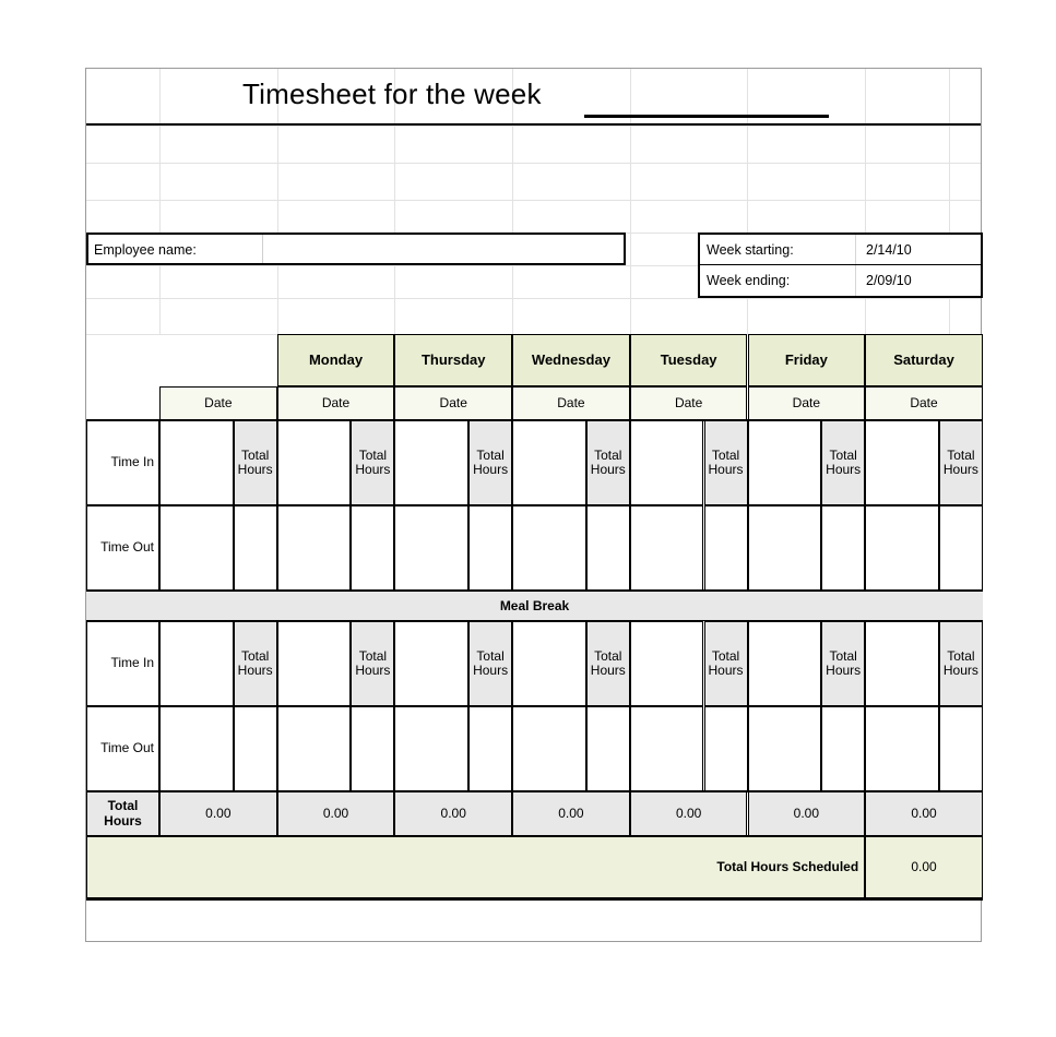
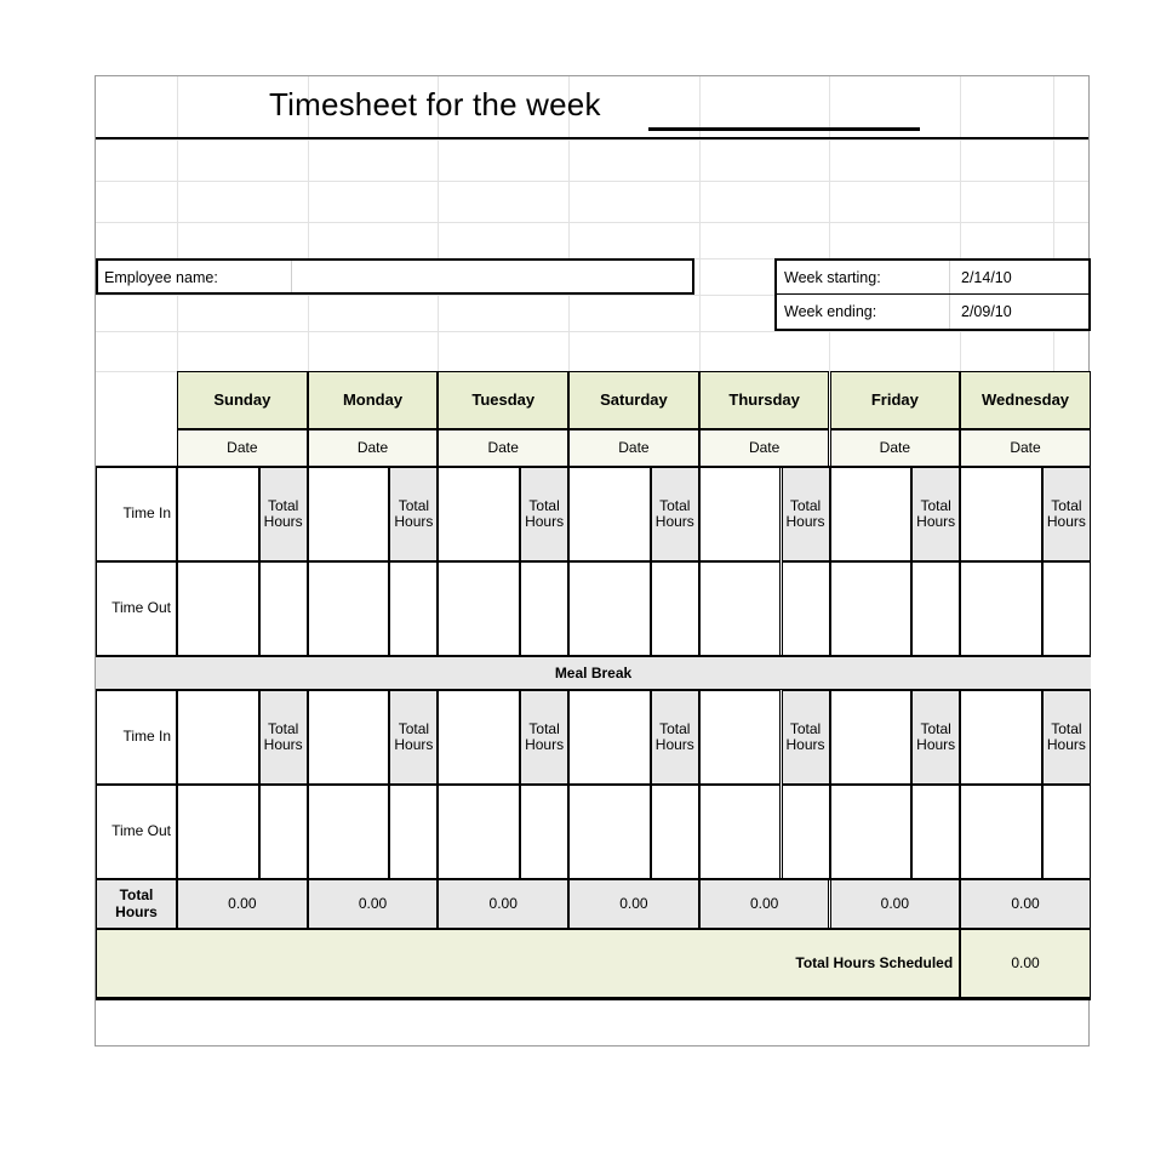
  Timesheet for the week
  Employee name:
  Week starting:
  2/14/10
  Week ending:
  2/09/10
+ Sunday
  Monday
- Thursday
+ Tuesday
- Wednesday
+ Saturday
- Tuesday
+ Thursday
  Friday
- Saturday
+ Wednesday
  Date
  Date
  Date
  Date
  Date
  Date
  Date
  Time In
  Time Out
  Total
  Hours
  Total
  Hours
  Total
  Hours
  Total
  Hours
  Total
  Hours
  Total
  Hours
  Total
  Hours
  Time In
  Time Out
  Total
  Hours
  Total
  Hours
  Total
  Hours
  Total
  Hours
  Total
  Hours
  Total
  Hours
  Total
  Hours
  Meal Break
  Total Hours
  0.00
  0.00
  0.00
  0.00
  0.00
  0.00
  0.00
  Total Hours Scheduled
  0.00
